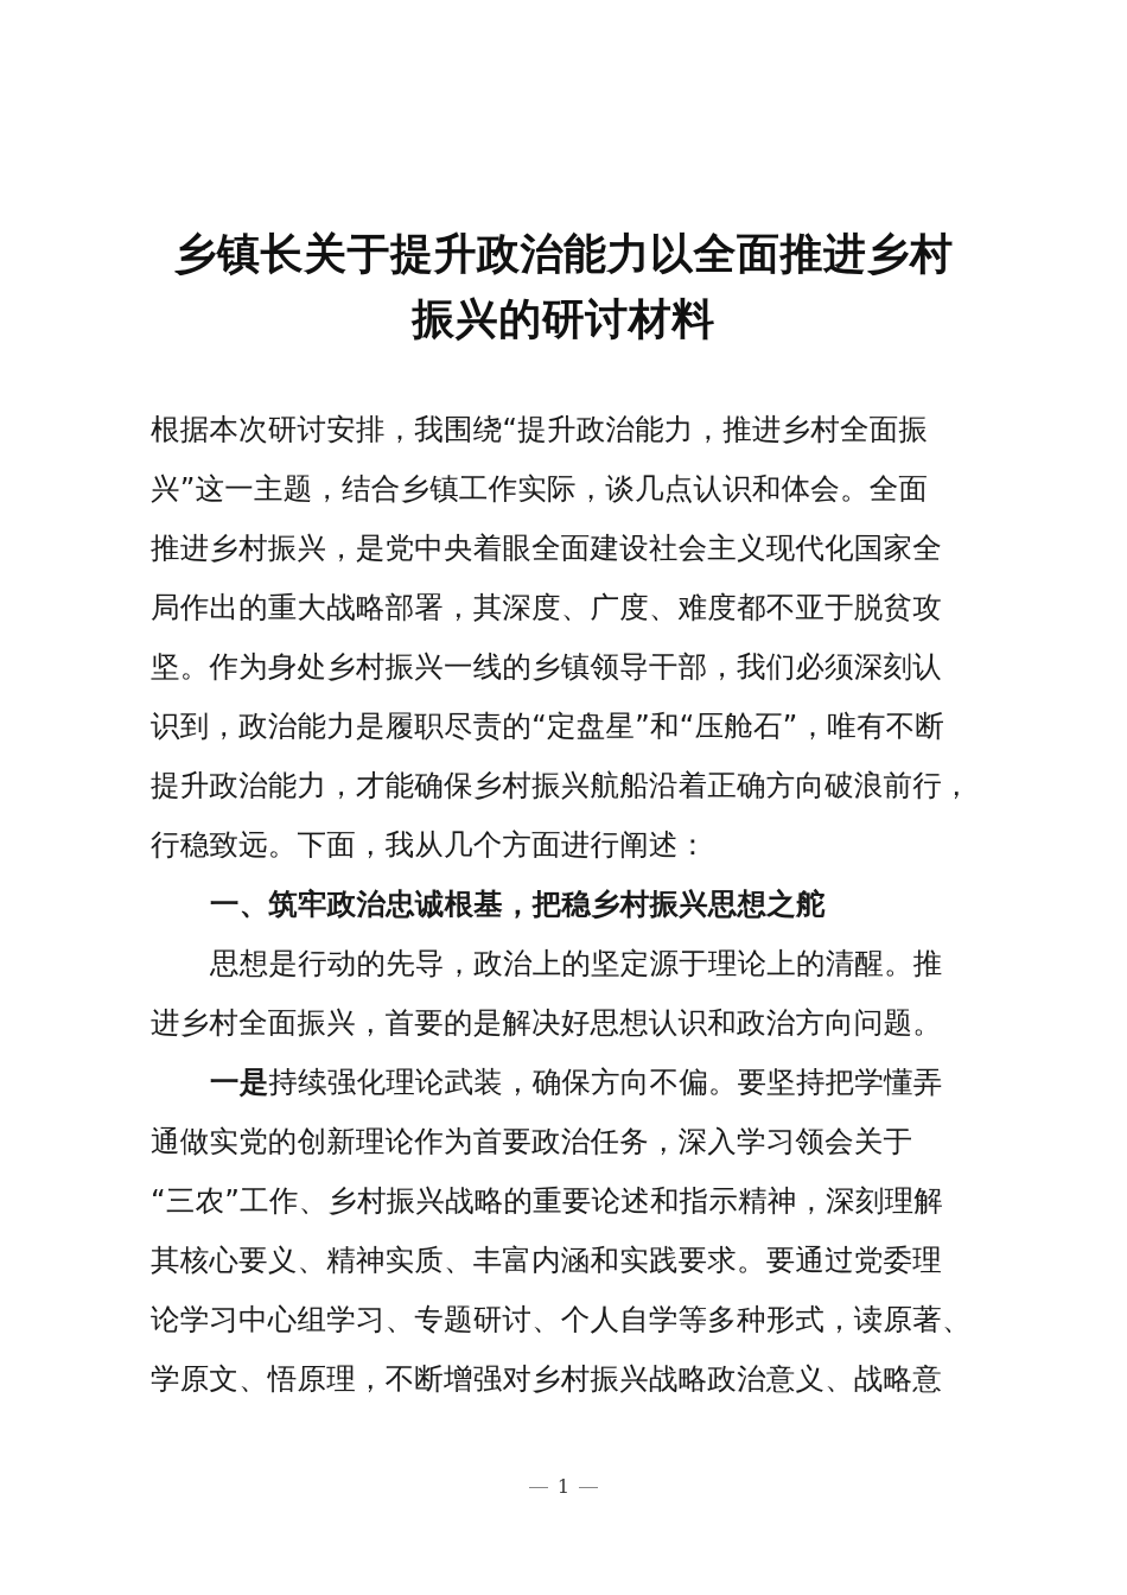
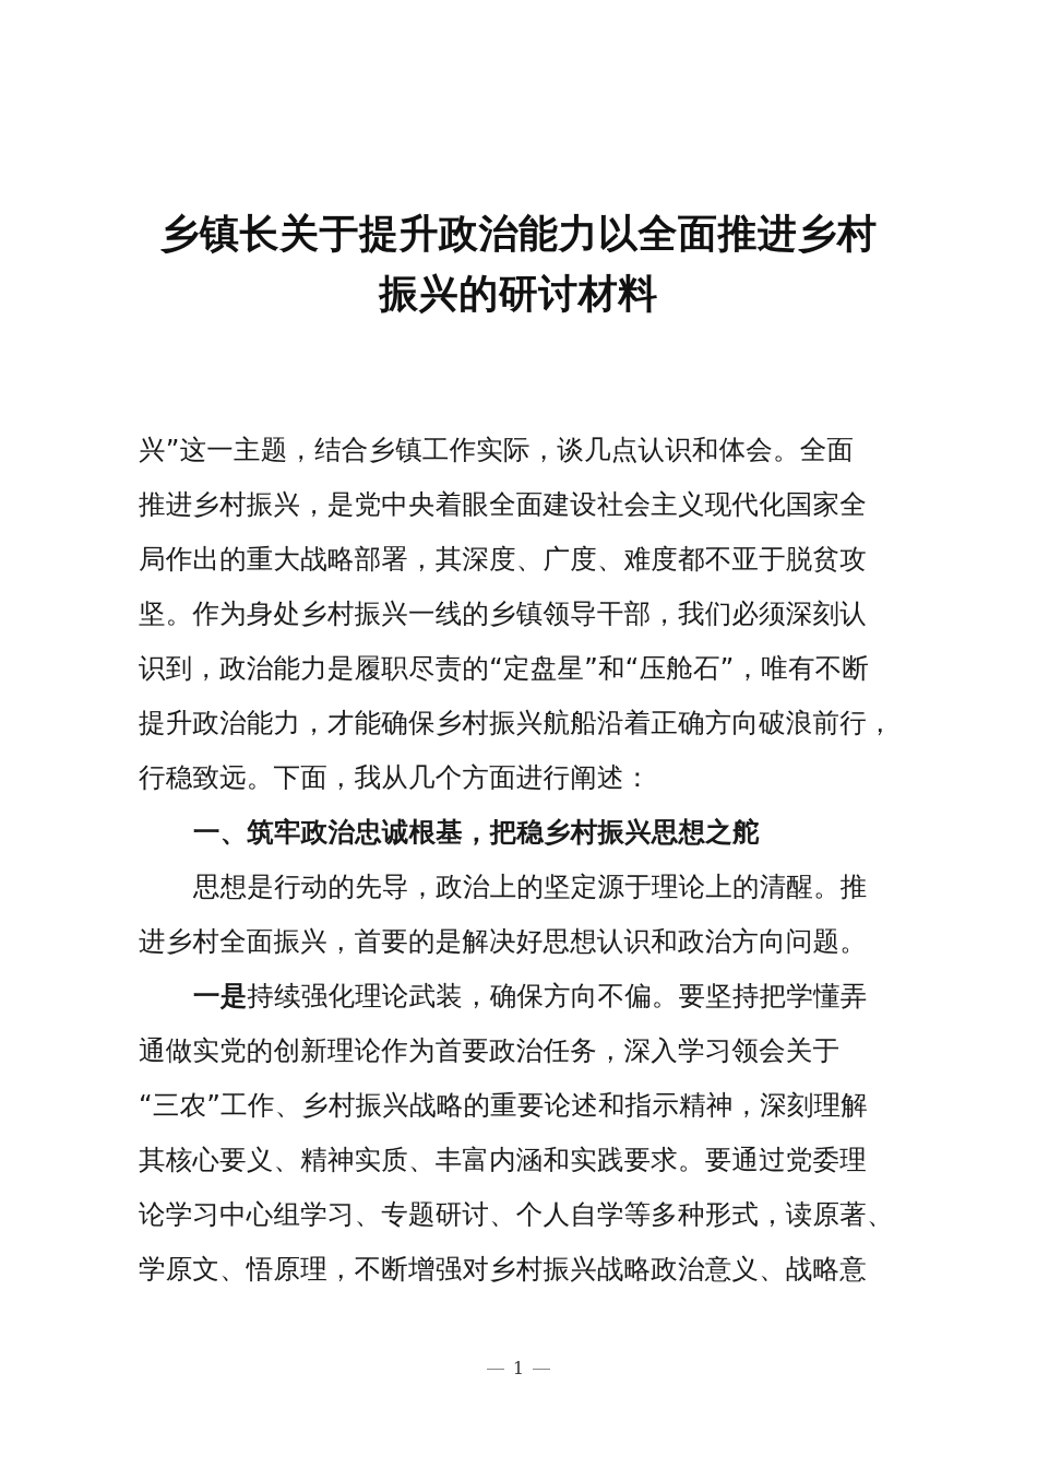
  乡镇长关于提升政治能力以全面推进乡村
  振兴的研讨材料
- 根据本次研讨安排，我围绕“提升政治能力，推进乡村全面振
  兴”这一主题，结合乡镇工作实际，谈几点认识和体会。全面
  推进乡村振兴，是党中央着眼全面建设社会主义现代化国家全
  局作出的重大战略部署，其深度、广度、难度都不亚于脱贫攻
  坚。作为身处乡村振兴一线的乡镇领导干部，我们必须深刻认
  识到，政治能力是履职尽责的“定盘星”和“压舱石”，唯有不断
  提升政治能力，才能确保乡村振兴航船沿着正确方向破浪前行，
  行稳致远。下面，我从几个方面进行阐述：
  一、筑牢政治忠诚根基，把稳乡村振兴思想之舵
  思想是行动的先导，政治上的坚定源于理论上的清醒。推
  进乡村全面振兴，首要的是解决好思想认识和政治方向问题。
  一是持续强化理论武装，确保方向不偏。要坚持把学懂弄
  通做实党的创新理论作为首要政治任务，深入学习领会关于
  “三农”工作、乡村振兴战略的重要论述和指示精神，深刻理解
  其核心要义、精神实质、丰富内涵和实践要求。要通过党委理
  论学习中心组学习、专题研讨、个人自学等多种形式，读原著、
  学原文、悟原理，不断增强对乡村振兴战略政治意义、战略意
  1
